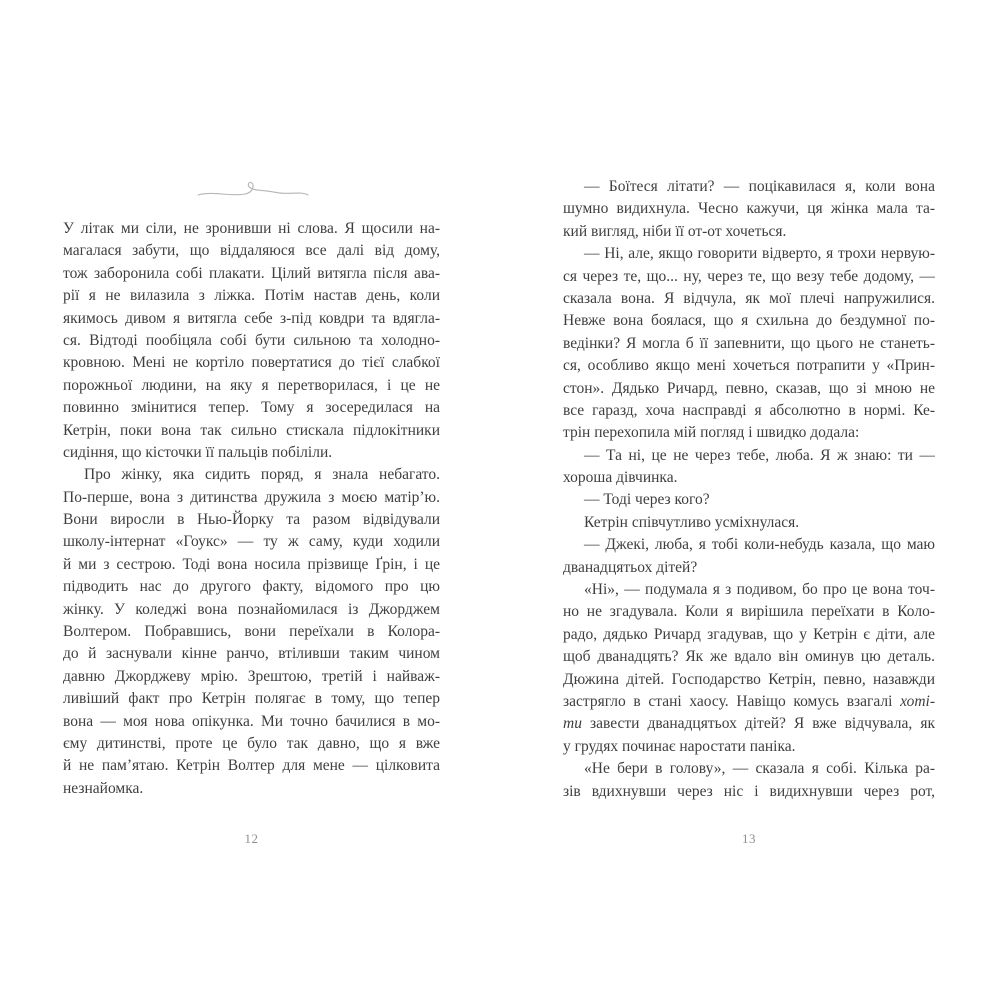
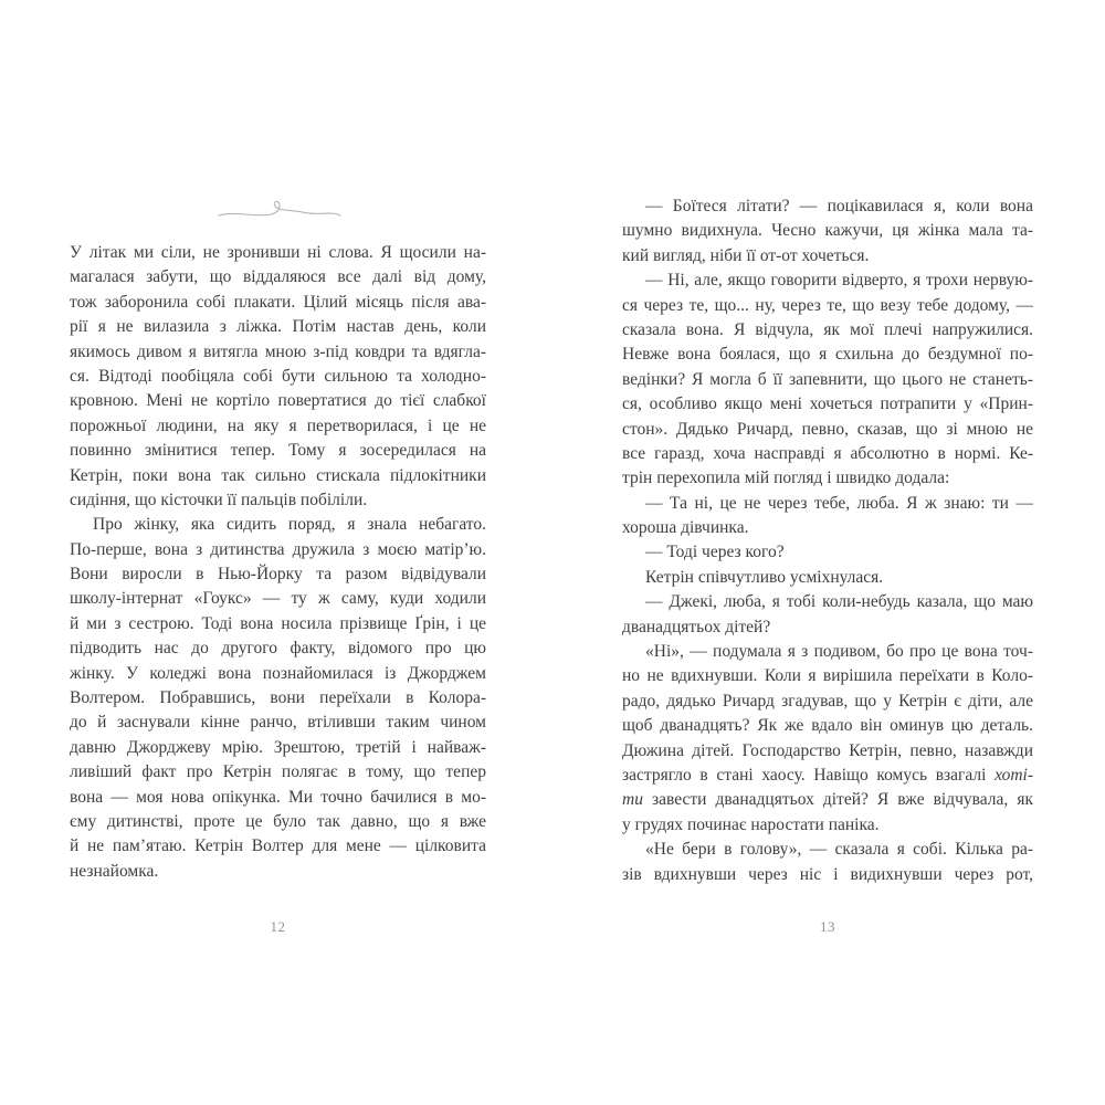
  У літак ми сіли, не зронивши ні слова. Я щосили на-
  магалася забути, що віддаляюся все далі від дому,
- тож заборонила собі плакати. Цілий витягла після ава-
+ тож заборонила собі плакати. Цілий місяць після ава-
  рії я не вилазила з ліжка. Потім настав день, коли
- якимось дивом я витягла себе з-під ковдри та вдягла-
+ якимось дивом я витягла мною з-під ковдри та вдягла-
  ся. Відтоді пообіцяла собі бути сильною та холодно-
  кровною. Мені не кортіло повертатися до тієї слабкої
  порожньої людини, на яку я перетворилася, і це не
  повинно змінитися тепер. Тому я зосередилася на
  Кетрін, поки вона так сильно стискала підлокітники
  сидіння, що кісточки її пальців побіліли.
  Про жінку, яка сидить поряд, я знала небагато.
  По-перше, вона з дитинства дружила з моєю матір’ю.
  Вони виросли в Нью-Йорку та разом відвідували
  школу-інтернат «Гоукс» — ту ж саму, куди ходили
  й ми з сестрою. Тоді вона носила прізвище Ґрін, і це
  підводить нас до другого факту, відомого про цю
  жінку. У коледжі вона познайомилася із Джорджем
  Волтером. Побравшись, вони переїхали в Колора-
  до й заснували кінне ранчо, втіливши таким чином
  давню Джорджеву мрію. Зрештою, третій і найваж-
  ливіший факт про Кетрін полягає в тому, що тепер
  вона — моя нова опікунка. Ми точно бачилися в мо-
  єму дитинстві, проте це було так давно, що я вже
  й не пам’ятаю. Кетрін Волтер для мене — цілковита
  незнайомка.
  12
  — Боїтеся літати? — поцікавилася я, коли вона
  шумно видихнула. Чесно кажучи, ця жінка мала та-
  кий вигляд, ніби її от-от хочеться.
  — Ні, але, якщо говорити відверто, я трохи нервую-
  ся через те, що... ну, через те, що везу тебе додому, —
  сказала вона. Я відчула, як мої плечі напружилися.
  Невже вона боялася, що я схильна до бездумної по-
  ведінки? Я могла б її запевнити, що цього не станеть-
  ся, особливо якщо мені хочеться потрапити у «Прин-
  стон». Дядько Ричард, певно, сказав, що зі мною не
  все гаразд, хоча насправді я абсолютно в нормі. Ке-
  трін перехопила мій погляд і швидко додала:
  — Та ні, це не через тебе, люба. Я ж знаю: ти —
  хороша дівчинка.
  — Тоді через кого?
  Кетрін співчутливо усміхнулася.
  — Джекі, люба, я тобі коли-небудь казала, що маю
  дванадцятьох дітей?
  «Ні», — подумала я з подивом, бо про це вона точ-
- но не згадувала. Коли я вирішила переїхати в Коло-
+ но не вдихнувши. Коли я вирішила переїхати в Коло-
  радо, дядько Ричард згадував, що у Кетрін є діти, але
  щоб дванадцять? Як же вдало він оминув цю деталь.
  Дюжина дітей. Господарство Кетрін, певно, назавжди
  застрягло в стані хаосу. Навіщо комусь взагалі хоті-
  ти завести дванадцятьох дітей? Я вже відчувала, як
  у грудях починає наростати паніка.
  «Не бери в голову», — сказала я собі. Кілька ра-
  зів вдихнувши через ніс і видихнувши через рот,
  13
